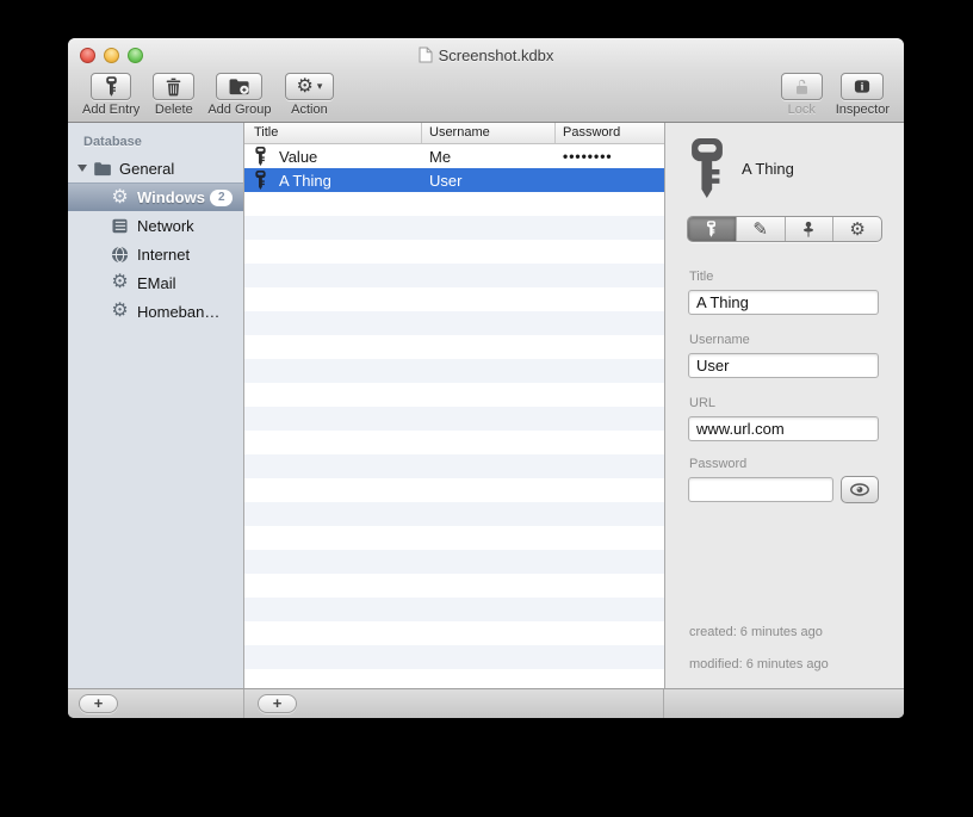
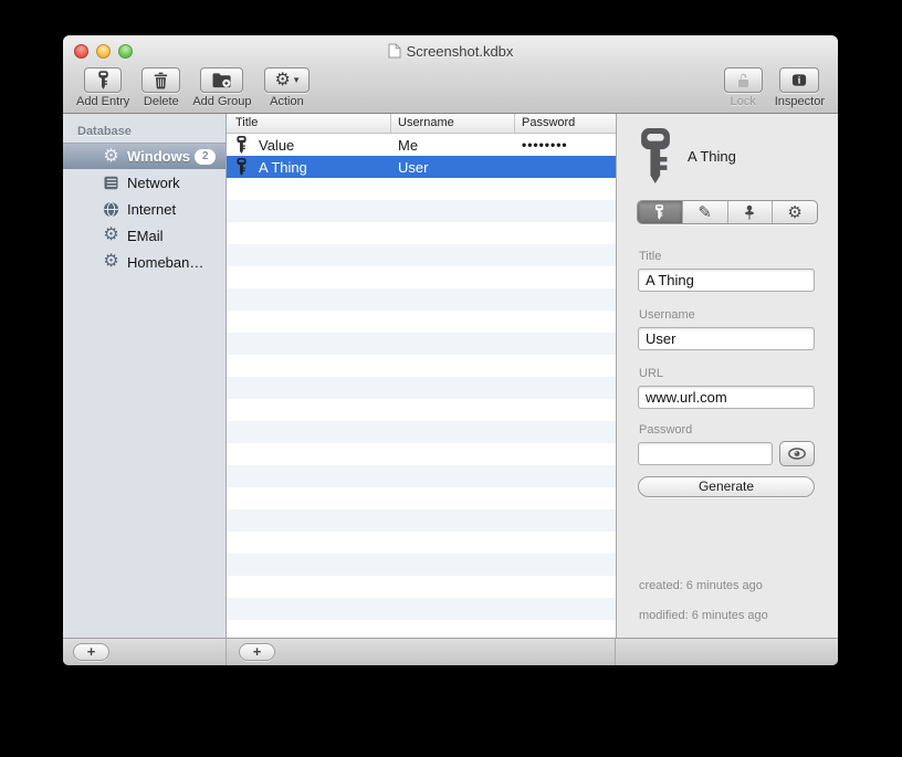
  Screenshot.kdbx
  Add Entry
  Delete
  Add Group
  ⚙
  ▾
  Action
  Lock
  i
  Inspector
  Database
- General
  ⚙
  Windows
  2
  Network
  Internet
  ⚙
  EMail
  ⚙
  Homeban…
  Title
  Username
  Password
  Value
  Me
  ••••••••
  A Thing
  User
  A Thing
  ✎
  ⚙
  Title
  A Thing
  Username
  User
  URL
  www.url.com
  Password
+ Generate
  created: 6 minutes ago
  modified: 6 minutes ago
  +
  +
